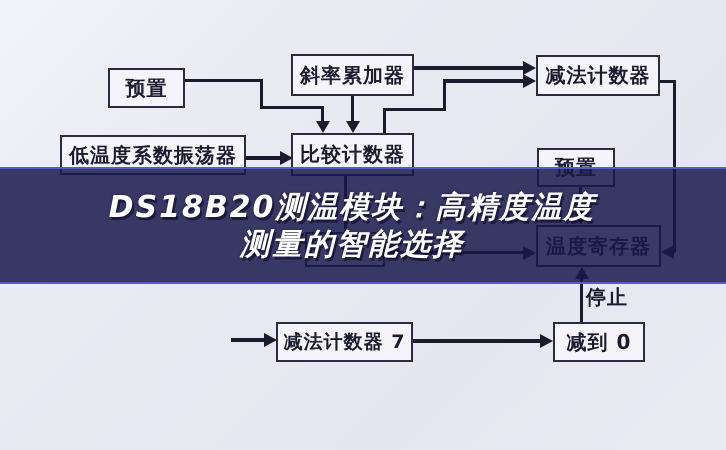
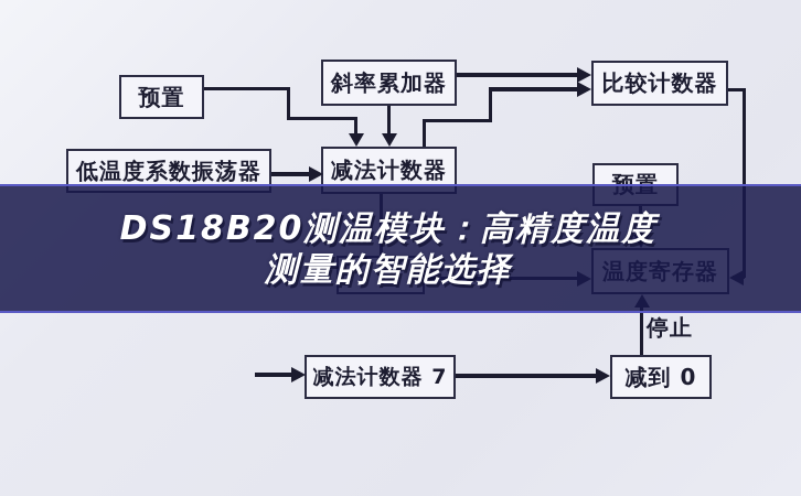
  预置
  斜率累加器
- 减法计数器
+ 比较计数器
  低温度系数振荡器
- 比较计数器
+ 减法计数器
  预置
  温度寄存器
  减法计数器 7
  减到 0
  停止
  DS18B20测温模块：高精度温度
  测量的智能选择
